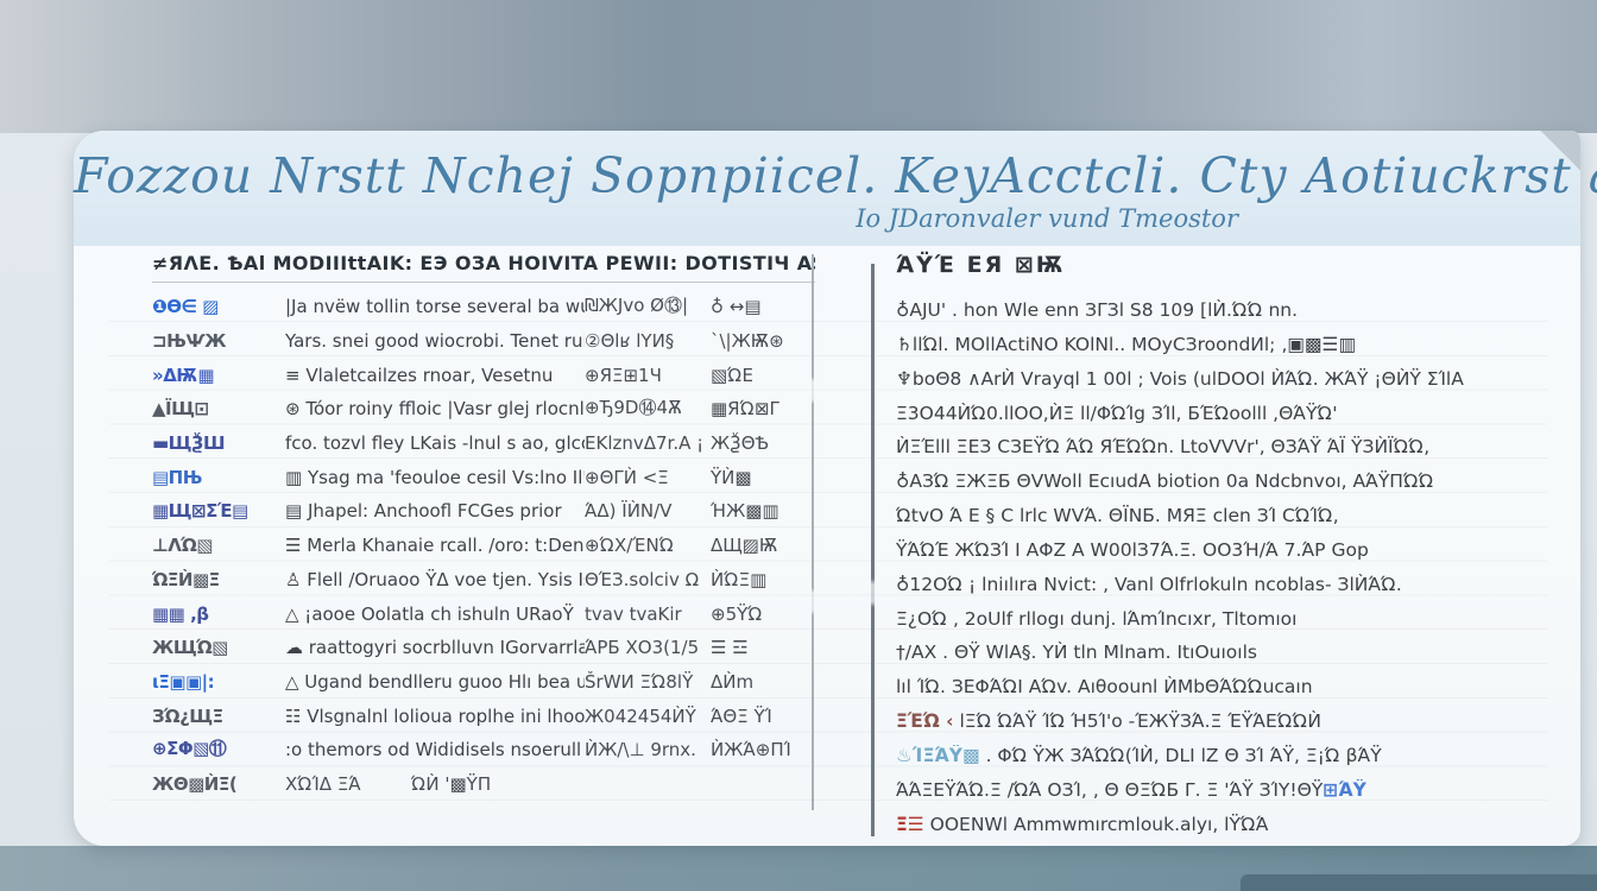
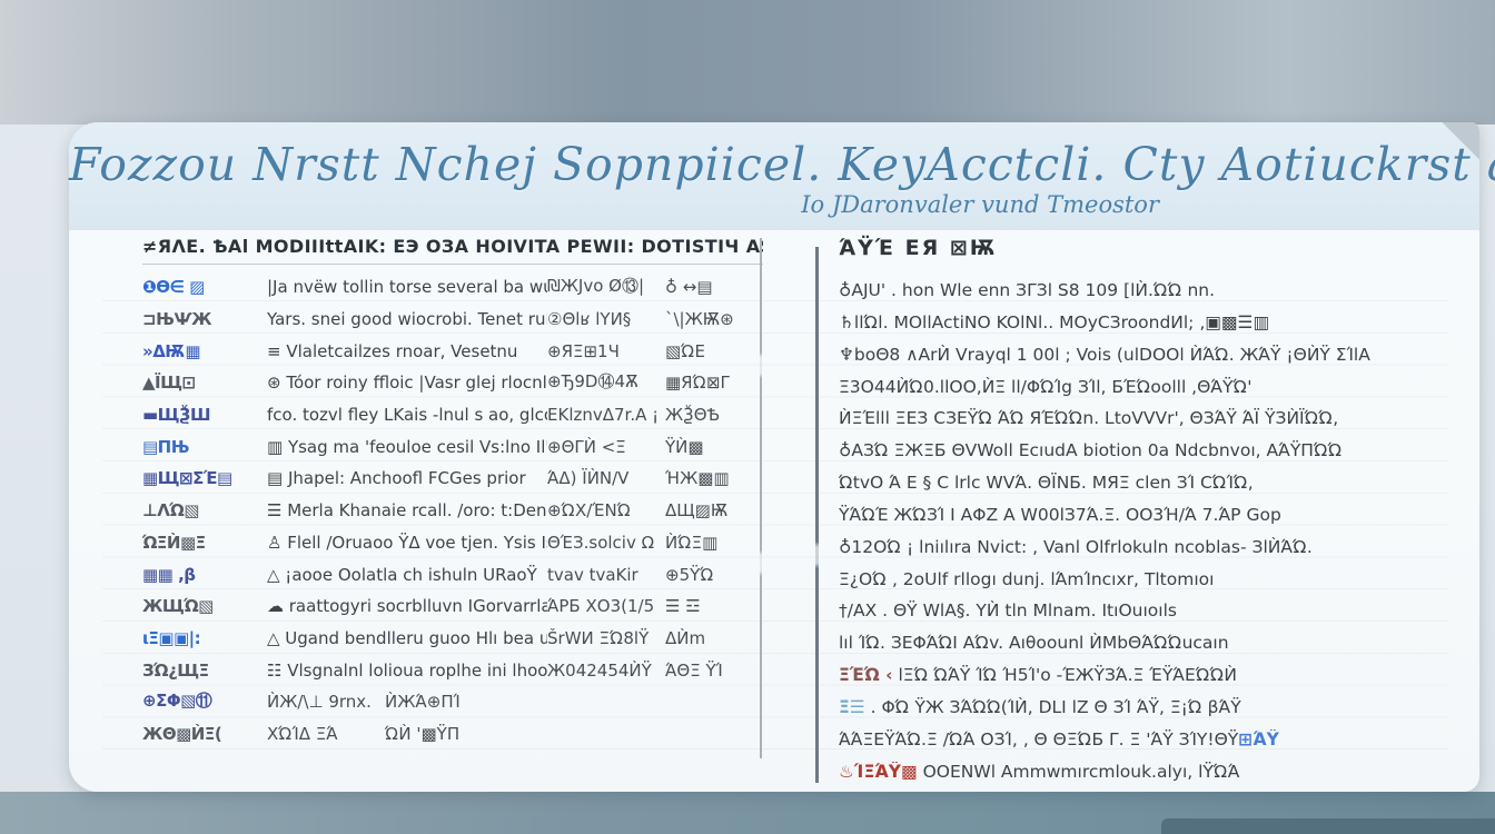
  Fozzou Nrstt Nchej Sopnpiicel. KeyAcctcli. Cty Aotiuckr
  Io JDaronvaler vund Tmeostor
  ≠ЯΛΕ. ѢΑl MODIIIttAIK: ΕЭ OЗA HOIVITA PEWIΙ: DOTISTIЧ A
  ❶Ѳ∈ ▨
  |Ja nvëw tollin torse several ba w
  ₪ЖJvo Ø⑬|
  ♁ ↔▤
  ⊐ЊѰЖ
  Yars. snei good wiocrobi. Tenet ru
  ②Θlʁ lYИ§
  `\|ЖѬ⊛
  »ΔѬ▦
  ≡ Vlaletcailzes rnoar, Vesetnu
  ⊕ЯΞ⊞1Ч
  ▧ΏΕ
  ▲ΪЩ⊡
  ⊛ Tóor roiny ffloic |Vasr glej rlocnl
  ⊕Ђ9D⑭4Ѫ
  ▦ЯΏ⊠Γ
  ▬ЩѮШ
  fco. tozvl fley LKais -lnul s ao, glc
  EKlznvΔ7r.A ¡
  ЖѮΘѢ
  ▤ΠЊ
  ▥ Ysag ma 'feouloe cesil Vs:lno Il
  ⊕ΘΓЍ <Ξ
  ΫЍ▩
  ▦Щ⊠ΣΈ▤
  ▤ Jhapel: Anchoofl FCGes prior
  ΆΔ) ΪЍΝ/V
  ΉЖ▩▥
  ⊥ΛΏ▧
  ☰ Merla Khanaie rcall. /oro: t:Den
  ⊕ΏΧ/ΈΝΏ
  ΔЩ▨Ѭ
  ΏΞЍ▩Ξ
  ♙ Flell /Oruaoo ΫΔ voe tjen. Ysis I
  ΘΈЗ.solciv Ω
  ЍΏΞ▥
  ▦▦ ,β
  △ ¡aooe Oolatla ch ishuln URaoΫ
  tvav tvaKir
  ⊕5ΫΏ
  ЖЩΏ▧
  ☁ raattogyri socrblluvn IGorvarrla
  ΆΡБ ΧΟ3(1/5
  ☰ ☲
  ιΞ▣▣|:
  △ Ugand bendlleru guoo Hlı bea u
  ŠrWИ ΞΏ8lΫ
  ΔЍm
  ЗΏ¿ЩΞ
  ☷ Vlsgnalnl lolioua roplhe ini lhoo
  Ж042454ЍΫ
  ΆΘΞ ΫΊ
  ⊕ΣΦ▧⑪
- :o themors od Wididisels nsoerull
  ЍЖ/\⊥ 9rnx.
  ЍЖΆ⊕ΠΊ
  ЖΘ▩ЍΞ(
  ΧΏΊΔ ΞΆ
  ΏЍ '▩ΫΠ
  ΆΫΈ ЕЯ ⊠Ѭ
  ♁AJU' . hon Wle enn ЗΓЗl S8 109 [lЍ.ΏΏ nn.
  ♄llΏl. MOllActiNO KOlNl.. MOyCЗroondИl; ‚▣▩☰▥
  ♆boΘ8 ∧ΑrЍ Vrayql 1 00l ; Vois (ulDOOl ЍΆΏ. ЖΆΫ ¡ΘЍΫ ΣΊlΑ
  Ξ3Ο44ЍΏ0.llΟΟ,ЍΞ ll/ΦΏΊg ЗΊl, БΈΏoolll ,ΘΆΫΏ'
  ЍΞΈlll ΞΕЗ CЗΕΫΏ ΆΏ ЯΈΏΏn. LtoVVVr', ΘЗΆΫ ΆΪ ΫЗЍΪΏΏ,
  ♁ΑЗΏ ΞЖΞБ ΘVWoll EcıudA biotion 0a Ndcbnvoı, ΑΆΫΠΏΏ
  ΏtvΟ Ά Ε § C lrlc WVΆ. ΘΪΝБ. ΜЯΞ clen ЗΊ CΏΊΏ,
  ΫΆΏΈ ЖΏЗΊ Ι ΑΦΖ Α W00lЗ7Ά.Ξ. ΟΟ3Ή/Ά 7.ΆΡ Gop
  ♁12ΟΏ ¡ lniılıra Nvict: , Vanl Olfrlokuln ncoblas- ЗlЍΆΏ.
  Ξ¿ΟΏ , 2oUlf rllogı dunj. lΆmΊncıxr, Tltomıoı
  †/ΑΧ . ΘΫ WlΑ§. ΥЍ tln Mlnam. ItıΟuıoıls
  lıl ΊΏ. ЗΕΦΆΏΙ ΑΏv. Aıθoounl ЍΜbΘΆΏΏucaın
  ΞΈΏ ‹ lΞΏ ΏΆΫ ΊΏ Ή5Ί'o -ΈЖΫЗΆ.Ξ ΈΫΆΕΏΏЍ
- ♨ΊΞΆΫ▩ . ΦΏ ΫЖ ЗΆΏΏ(ΊЍ, DLI lΖ Θ ЗΊ ΆΫ, Ξ¡Ώ βΆΫ
+ Ξ☰ . ΦΏ ΫЖ ЗΆΏΏ(ΊЍ, DLI lΖ Θ ЗΊ ΆΫ, Ξ¡Ώ βΆΫ
  ΆΆΞΕΫΆΏ.Ξ /ΏΆ ΟЗΊ, ‚ Θ ΘΞΏБ Γ. Ξ 'ΆΫ ЗΊΥ!ΘΫ⊞ΆΫ
- Ξ☰ ΟΟΕΝWl Ammwmırcmlouk.alyı, lΫΏΆ
+ ♨ΊΞΆΫ▩ ΟΟΕΝWl Ammwmırcmlouk.alyı, lΫΏΆ
